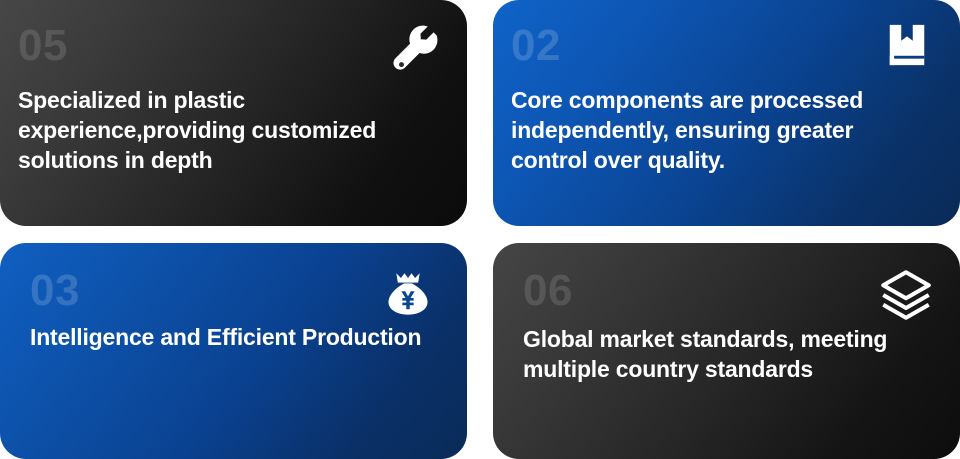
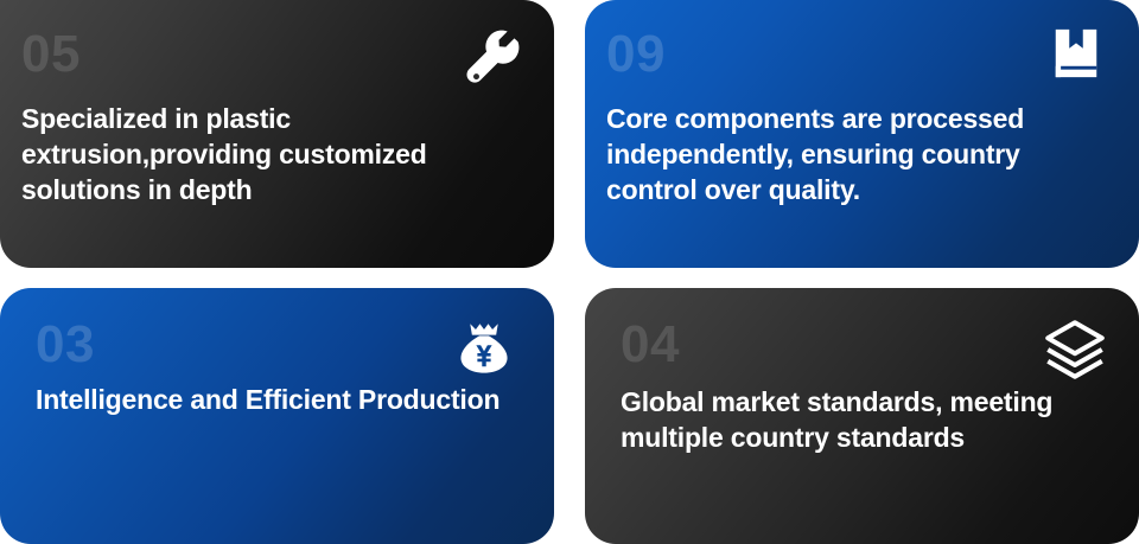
  05
- Specialized in plastic experience,providing customized solutions in depth
+ Specialized in plastic extrusion,providing customized solutions in depth
- 02
+ 09
- Core components are processed independently, ensuring greater control over quality.
+ Core components are processed independently, ensuring country control over quality.
  03
  Intelligence and Efficient Production
- 06
+ 04
  Global market standards, meeting multiple country standards
